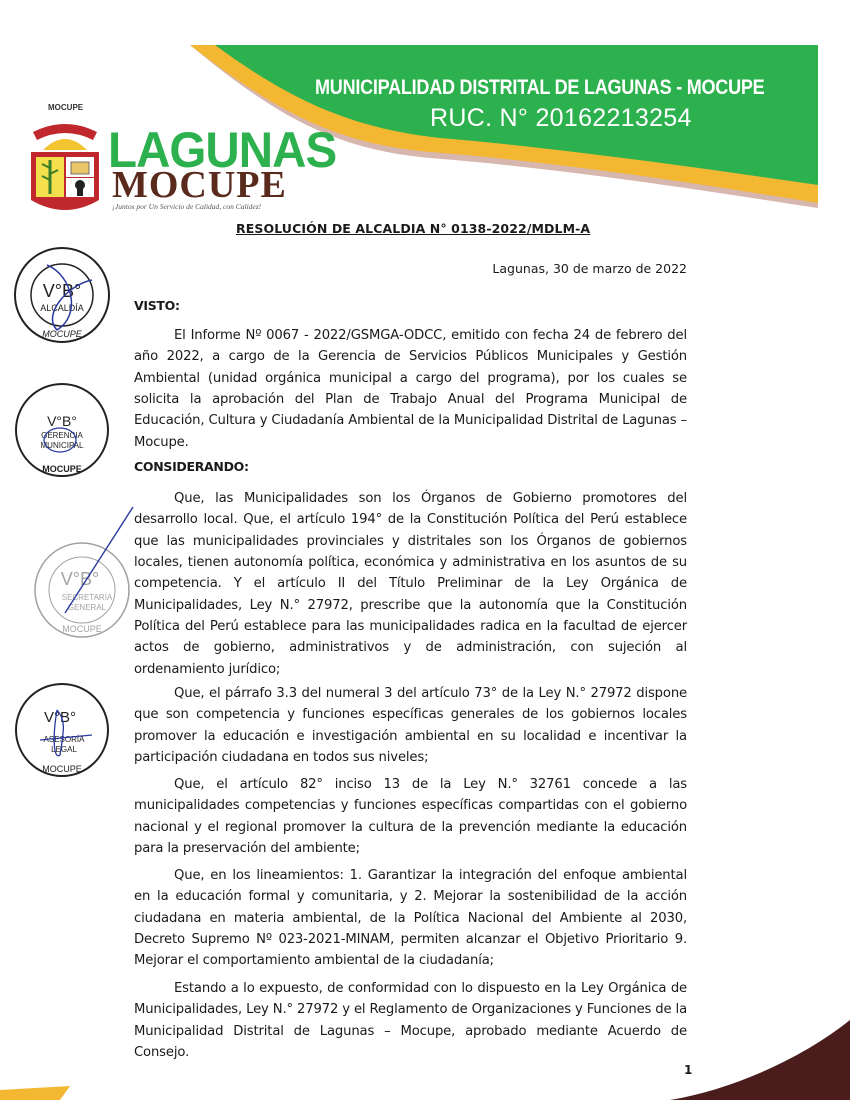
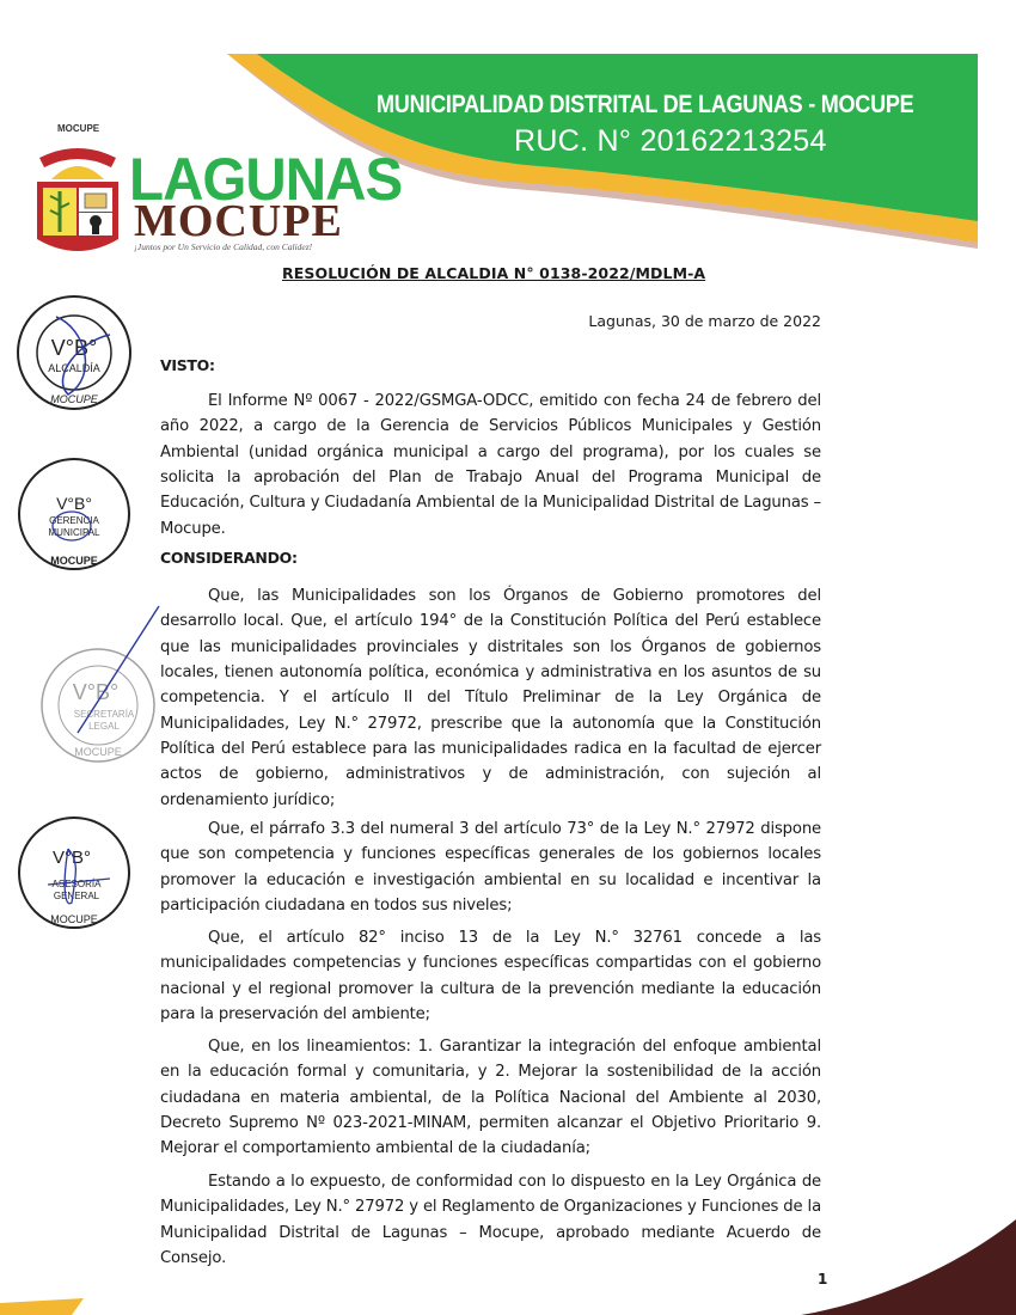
  MUNICIPALIDAD DISTRITAL DE LAGUNAS - MOCUPE
  RUC. N° 20162213254
  MOCUPE
  LAGUNAS
  MOCUPE
  ¡Juntos por Un Servicio de Calidad, con Calidez!
  RESOLUCIÓN DE ALCALDIA N° 0138-2022/MDLM-A
  Lagunas, 30 de marzo de 2022
  VISTO:
  El Informe Nº 0067 - 2022/GSMGA-ODCC, emitido con fecha 24 de febrero del año 2022, a cargo de la Gerencia de Servicios Públicos Municipales y Gestión Ambiental (unidad orgánica municipal a cargo del programa), por los cuales se solicita la aprobación del Plan de Trabajo Anual del Programa Municipal de Educación, Cultura y Ciudadanía Ambiental de la Municipalidad Distrital de Lagunas – Mocupe.
  CONSIDERANDO:
  Que, las Municipalidades son los Órganos de Gobierno promotores del desarrollo local. Que, el artículo 194° de la Constitución Política del Perú establece que las municipalidades provinciales y distritales son los Órganos de gobiernos locales, tienen autonomía política, económica y administrativa en los asuntos de su competencia. Y el artículo II del Título Preliminar de la Ley Orgánica de Municipalidades, Ley N.° 27972, prescribe que la autonomía que la Constitución Política del Perú establece para las municipalidades radica en la facultad de ejercer actos de gobierno, administrativos y de administración, con sujeción al ordenamiento jurídico;
  Que, el párrafo 3.3 del numeral 3 del artículo 73° de la Ley N.° 27972 dispone que son competencia y funciones específicas generales de los gobiernos locales promover la educación e investigación ambiental en su localidad e incentivar la participación ciudadana en todos sus niveles;
  Que, el artículo 82° inciso 13 de la Ley N.° 32761 concede a las municipalidades competencias y funciones específicas compartidas con el gobierno nacional y el regional promover la cultura de la prevención mediante la educación para la preservación del ambiente;
  Que, en los lineamientos: 1. Garantizar la integración del enfoque ambiental en la educación formal y comunitaria, y 2. Mejorar la sostenibilidad de la acción ciudadana en materia ambiental, de la Política Nacional del Ambiente al 2030, Decreto Supremo Nº 023-2021-MINAM, permiten alcanzar el Objetivo Prioritario 9. Mejorar el comportamiento ambiental de la ciudadanía;
  Estando a lo expuesto, de conformidad con lo dispuesto en la Ley Orgánica de Municipalidades, Ley N.° 27972 y el Reglamento de Organizaciones y Funciones de la Municipalidad Distrital de Lagunas – Mocupe, aprobado mediante Acuerdo de Consejo.
  V°B°
  ALALDÍA
  MOCUPE
  V°B°
  GERENCIA
  MUNICIPAL
  MOCUPE
  V°°
  SERETARÍA
- GENERAL
+ LEGAL
  MOCUPE
  V°B°
- LEGAL
+ GENERAL
  MOCUPE
  1
